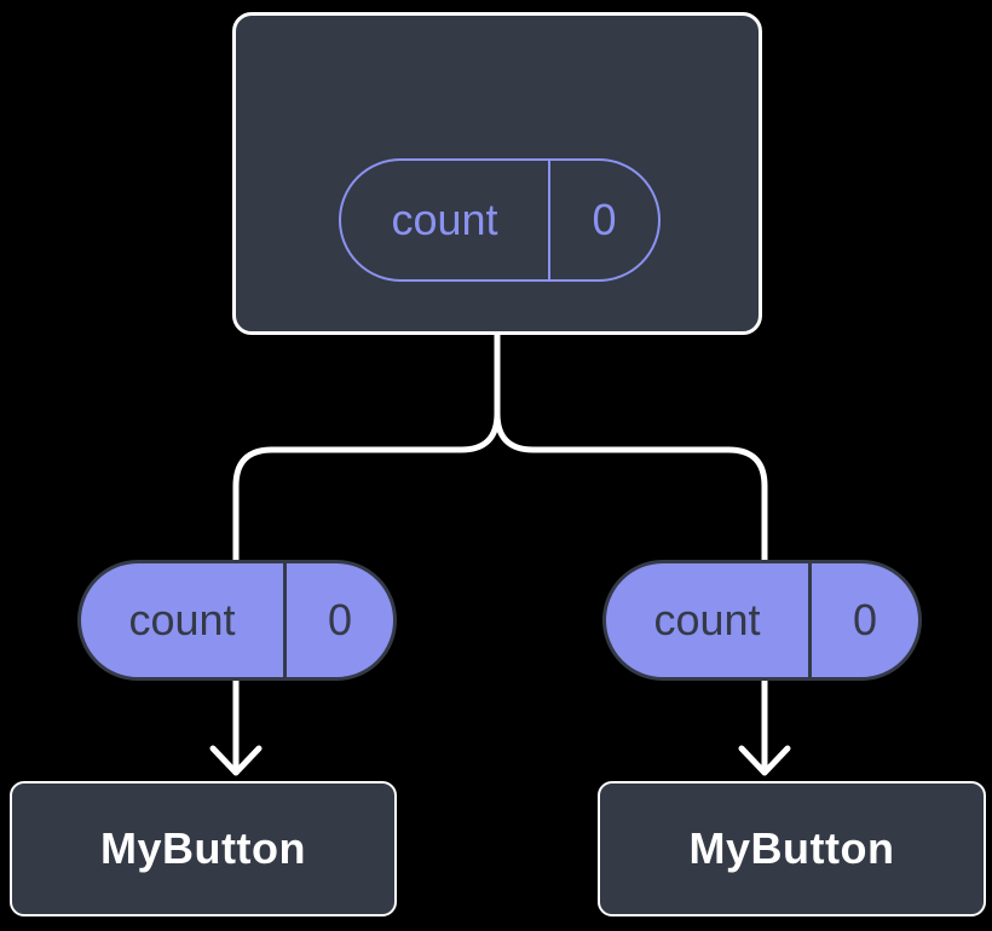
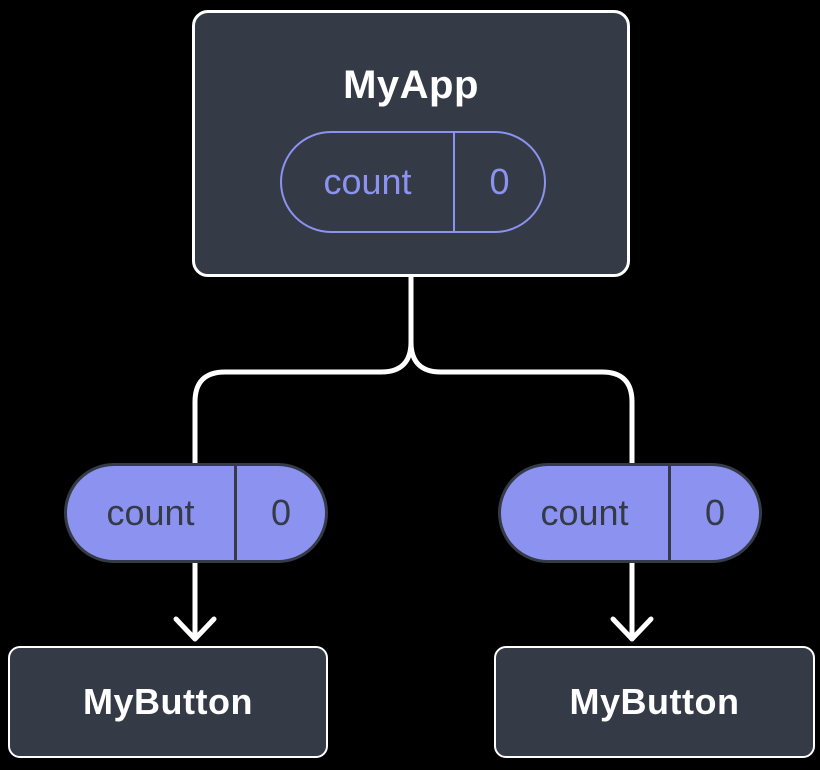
+ MyApp
  count
  0
  count
  0
  count
  0
  MyButton
  MyButton
